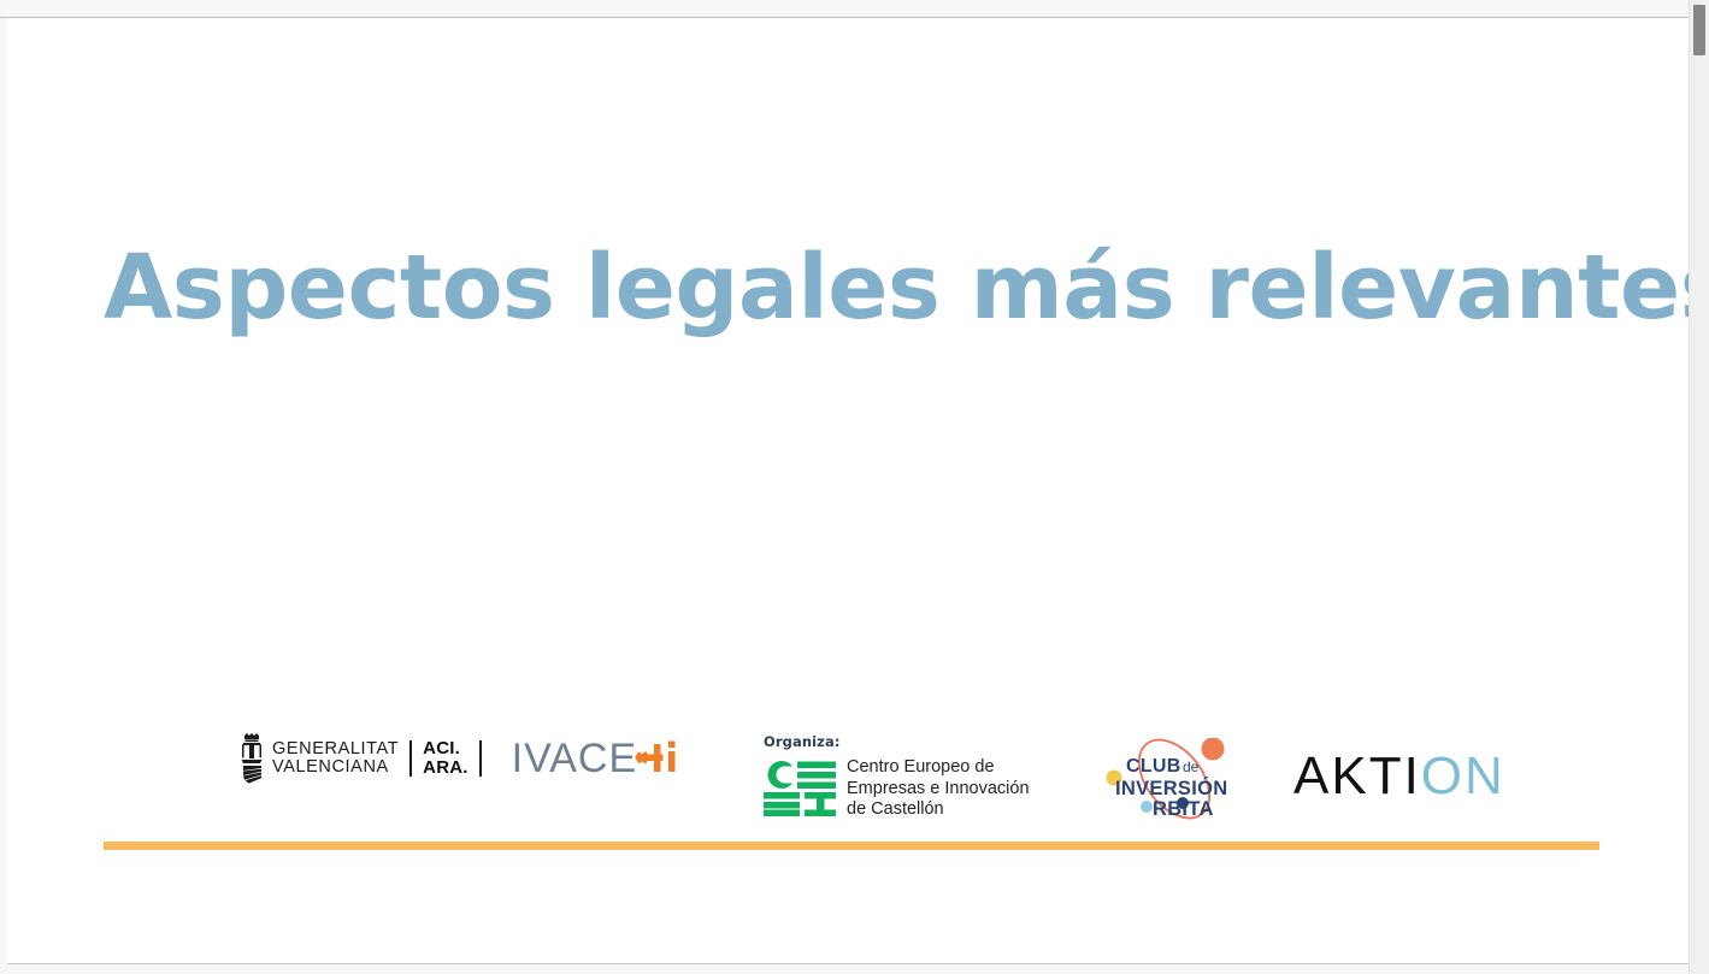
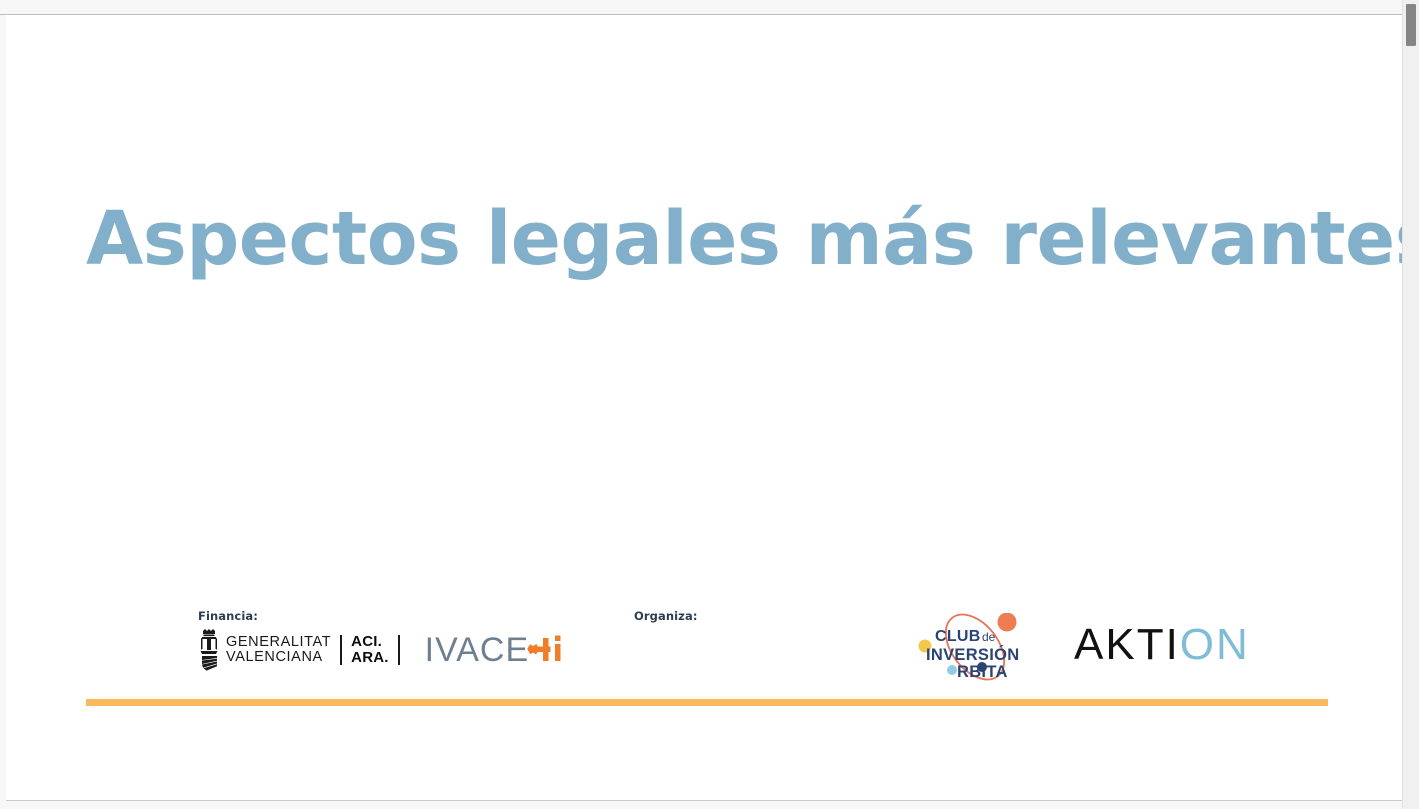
  Aspectos legales más relevante
+ Financia:
  GENERALITAT
  VALENCIANA
  ACI.
  ARA.
  IVACE
  Organiza:
- Centro Europeo de
- Empresas e Innovación
- de Castellón
  CLUB
  de
  INVERSIÓN
  RBITA
  AKTION
